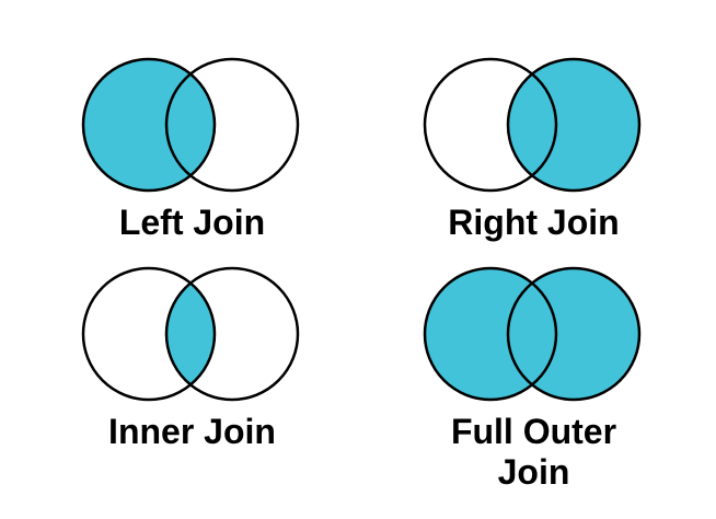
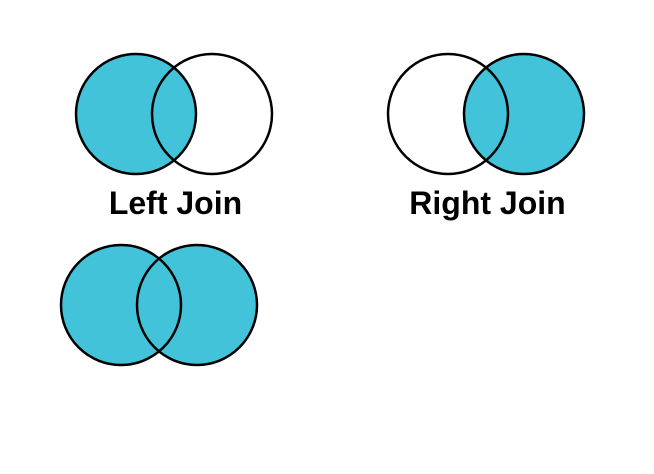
  Left Join
  Right Join
- Inner Join
- Full Outer Join
